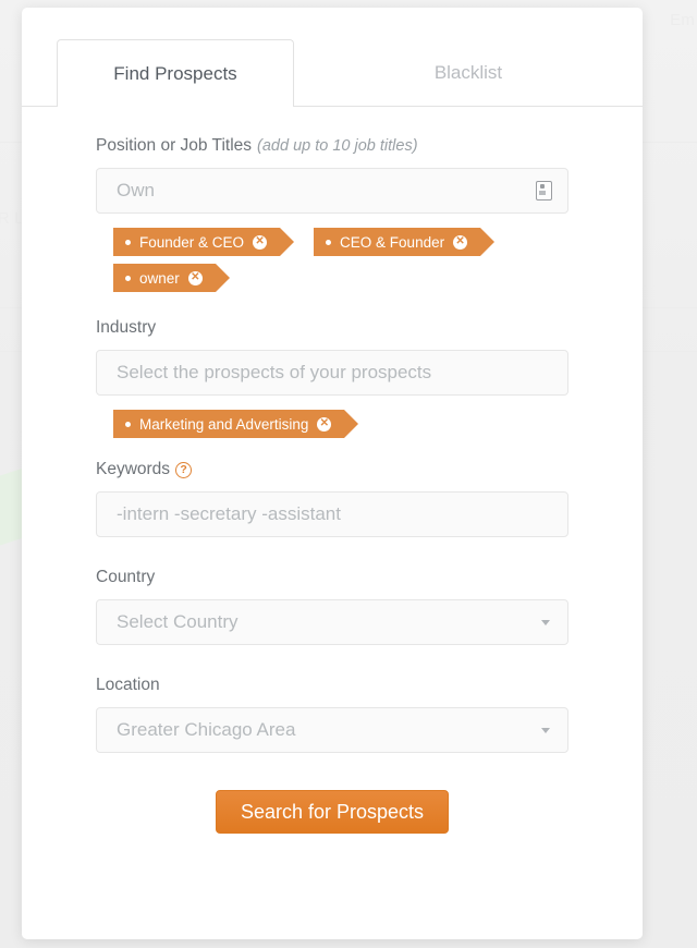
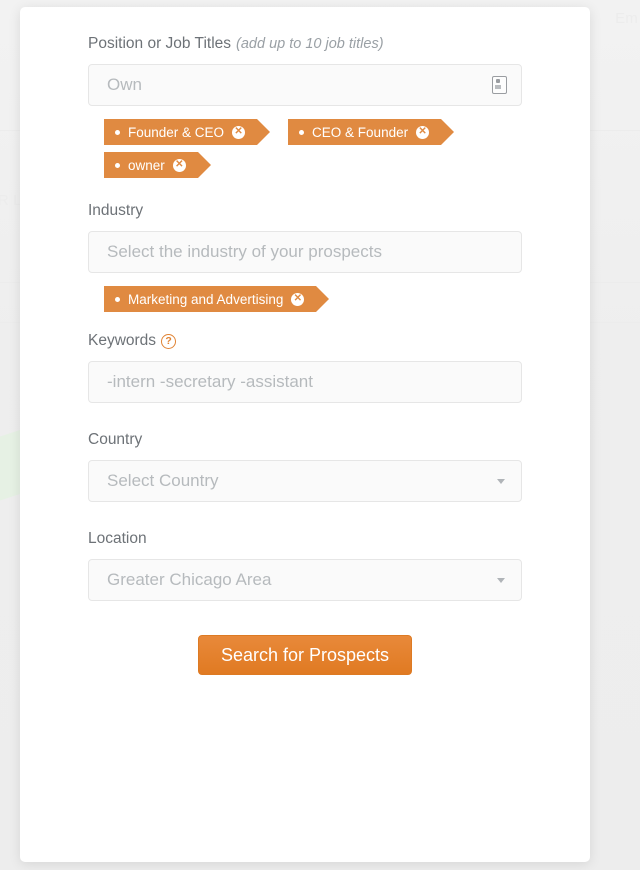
- Find Prospects
- Blacklist
  Position or Job Titles
  (add up to 10 job titles)
  Own
  Founder & CEO
  ✕
  CEO & Founder
  ✕
  owner
  ✕
  Industry
- Select the prospects of your prospects
+ Select the industry of your prospects
  Marketing and Advertising
  ✕
  Keywords
  ?
  -intern -secretary -assistant
  Country
  Select Country
  Location
  Greater Chicago Area
  Search for Prospects
